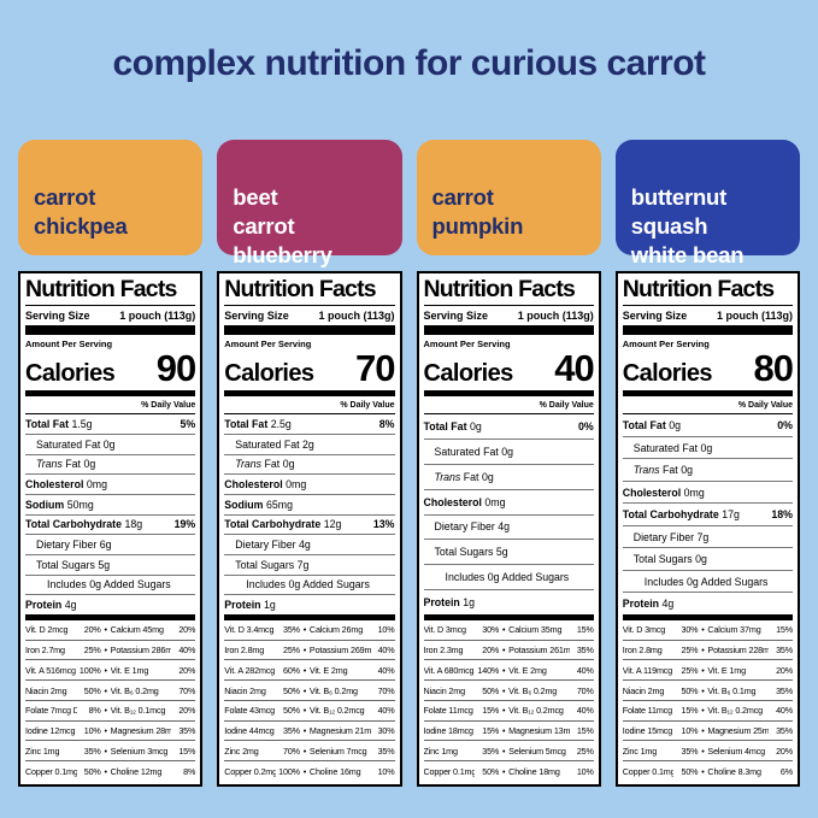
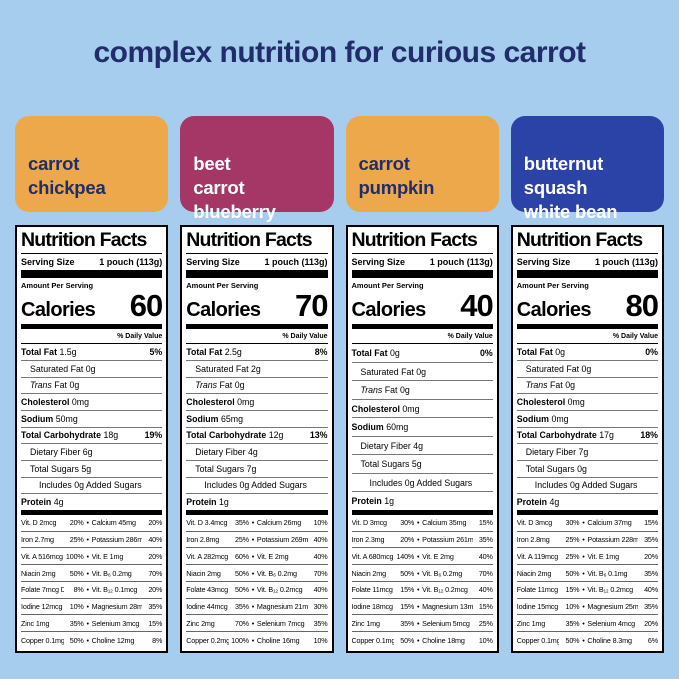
  complex nutrition for curious carrot
  carrot
  chickpea
  beet
  carrot
  blueberry
  carrot
  pumpkin
  butternut
  squash
  white bean
  Nutrition Facts
  Serving Size
  1 pouch (113g)
  Amount Per Serving
  Calories
- 90
+ 60
  Total Fat 1.5g
  5%
  Saturated Fat 0g
  Trans Fat 0g
  Cholesterol 0mg
  Sodium 50mg
  Total Carbohydrate 18g
  19%
  Dietary Fiber 6g
  Total Sugars 5g
  Includes 0g Added Sugars
  Protein 4g
  Vit. D 2mcg
  20%
  •
  Calcium 45mg
  20%
  Iron 2.7mg
  25%
  •
  Potassium 286m
  40%
  Vit. A 516mcg
  100%
  •
  Vit. E 1mg
  20%
  Niacin 2mg
  50%
  •
  Vit. B₆ 0.2mg
  70%
  Folate 7mcg D
  8%
  •
  Vit. B₁₂ 0.1mcg
  20%
  Iodine 12mcg
  10%
  •
  Magnesium 28m
  35%
  Zinc 1mg
  35%
  •
  Selenium 3mcg
  15%
  Copper 0.1mg
  50%
  •
  Choline 12mg
  8%
  Nutrition Facts
  Serving Size
  1 pouch (113g)
  Amount Per Serving
  Calories
  70
  Total Fat 2.5g
  8%
  Saturated Fat 2g
  Trans Fat 0g
  Cholesterol 0mg
  Sodium 65mg
  Total Carbohydrate 12g
  13%
  Dietary Fiber 4g
  Total Sugars 7g
  Includes 0g Added Sugars
  Protein 1g
  Vit. D 3.4mcg
  35%
  •
  Calcium 26mg
  10%
  Iron 2.8mg
  25%
  •
  Potassium 269m
  40%
  Vit. A 282mcg
  60%
  •
  Vit. E 2mg
  40%
  Niacin 2mg
  50%
  •
  Vit. B₆ 0.2mg
  70%
  Folate 43mcg
  50%
  •
  Vit. B₁₂ 0.2mcg
  40%
  Iodine 44mcg
  35%
  •
  Magnesium 21m
  30%
  Zinc 2mg
  70%
  •
  Selenium 7mcg
  35%
  Copper 0.2mg
  100%
  •
  Choline 16mg
  10%
  Nutrition Facts
  Serving Size
  1 pouch (113g)
  Amount Per Serving
  Calories
  40
  Total Fat 0g
  0%
  Saturated Fat 0g
  Trans Fat 0g
  Cholesterol 0mg
+ Sodium 60mg
  Dietary Fiber 4g
  Total Sugars 5g
  Includes 0g Added Sugars
  Protein 1g
  Vit. D 3mcg
  30%
  •
  Calcium 35mg
  15%
  Iron 2.3mg
  20%
  •
  Potassium 261m
  35%
  Vit. A 680mcg
  140%
  •
  Vit. E 2mg
  40%
  Niacin 2mg
  50%
  •
  Vit. B₆ 0.2mg
  70%
  Folate 11mcg
  15%
  •
  Vit. B₁₂ 0.2mcg
  40%
  Iodine 18mcg
  15%
  •
  Magnesium 13m
  15%
  Zinc 1mg
  35%
  •
  Selenium 5mcg
  25%
  Copper 0.1mg
  50%
  •
  Choline 18mg
  10%
  Nutrition Facts
  Serving Size
  1 pouch (113g)
  Amount Per Serving
  Calories
  80
  Total Fat 0g
  0%
  Saturated Fat 0g
  Trans Fat 0g
  Cholesterol 0mg
+ Sodium 0mg
  Total Carbohydrate 17g
  18%
  Dietary Fiber 7g
  Total Sugars 0g
  Includes 0g Added Sugars
  Protein 4g
  Vit. D 3mcg
  30%
  •
  Calcium 37mg
  15%
  Iron 2.8mg
  25%
  •
  Potassium 228m
  35%
  Vit. A 119mcg
  25%
  •
  Vit. E 1mg
  20%
  Niacin 2mg
  50%
  •
  Vit. B₆ 0.1mg
  35%
  Folate 11mcg
  15%
  •
  Vit. B₁₂ 0.2mcg
  40%
  Iodine 15mcg
  10%
  •
  Magnesium 25m
  35%
  Zinc 1mg
  35%
  •
  Selenium 4mcg
  20%
  Copper 0.1mg
  50%
  •
  Choline 8.3mg
  6%
